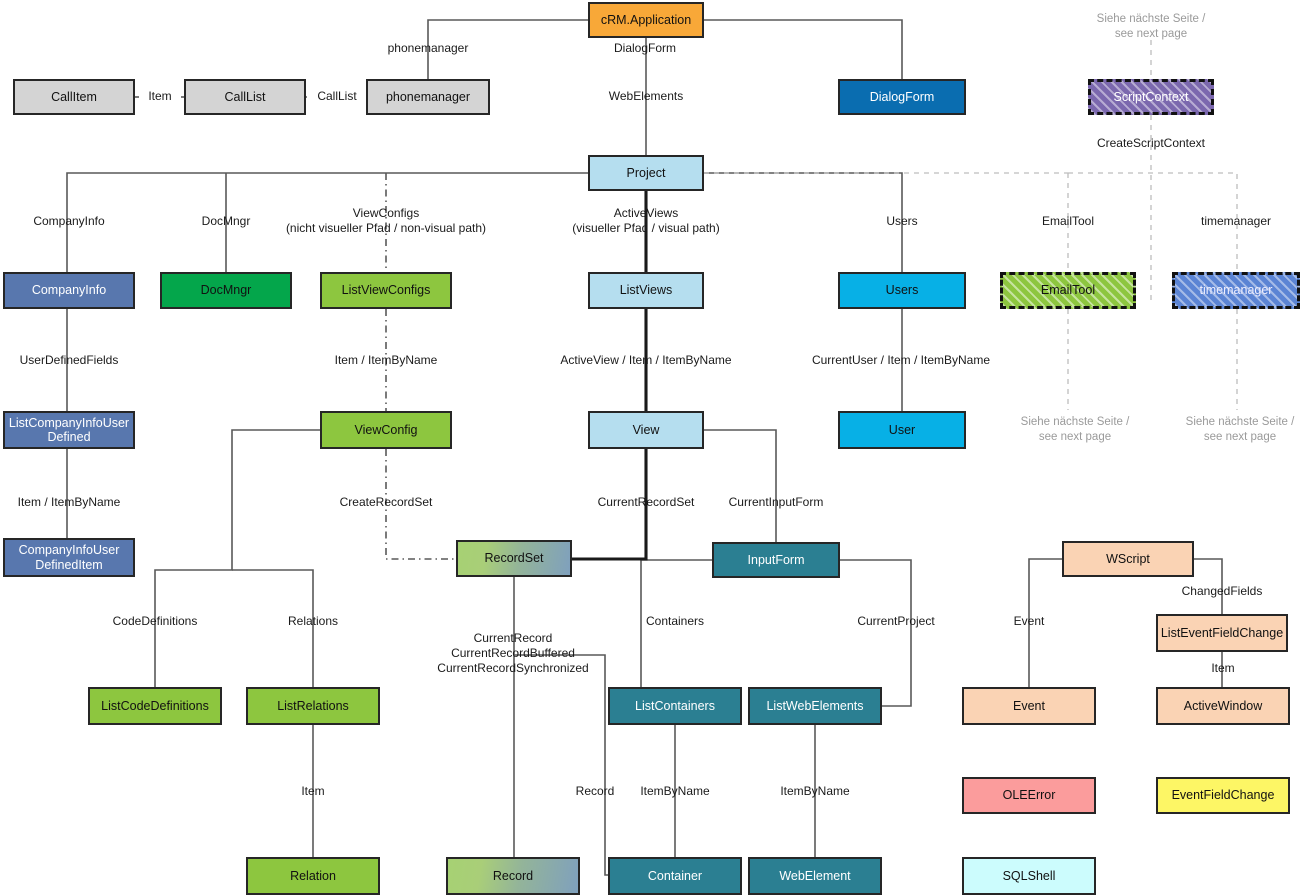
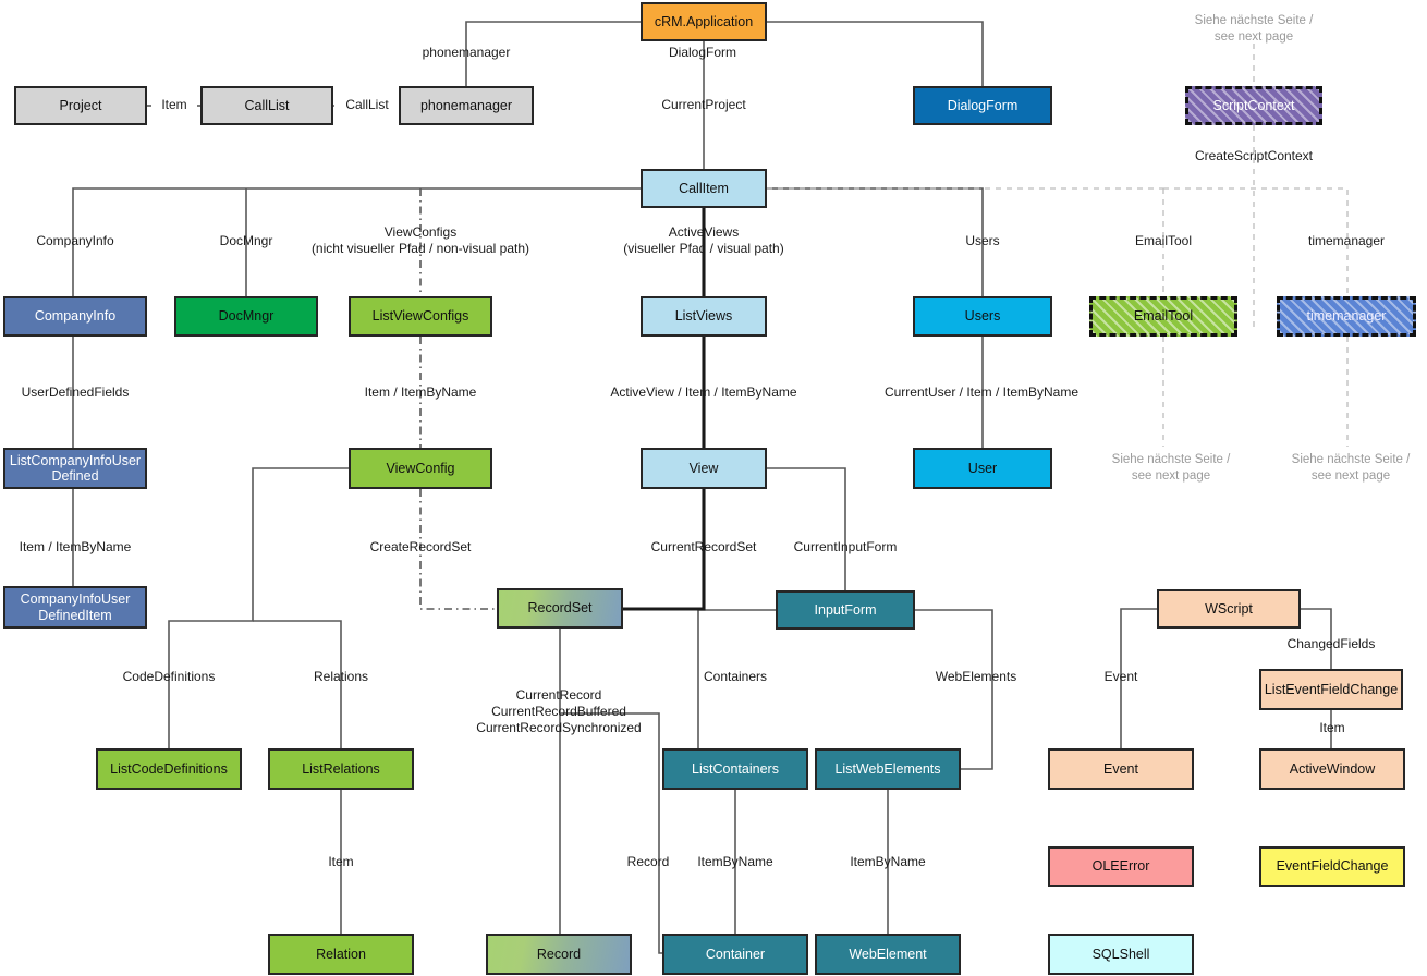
  cRM.Application
- CallItem
+ Project
  CallList
  phonemanager
  DialogForm
  ScriptContext
- Project
+ CallItem
  CompanyInfo
  DocMngr
  ListViewConfigs
  ListViews
  Users
  EmailTool
  timemanager
  ListCompanyInfoUser
  Defined
  ViewConfig
  View
  User
  CompanyInfoUser
  DefinedItem
  RecordSet
  InputForm
  WScript
  ListEventFieldChange
  ListCodeDefinitions
  ListRelations
  ListContainers
  ListWebElements
  Event
  ActiveWindow
  OLEError
  EventFieldChange
  Relation
  Record
  Container
  WebElement
  SQLShell
  Item
  CallList
  phonemanager
  DialogForm
- WebElements
+ CurrentProject
  CreateScriptContext
  CompanyInfo
  DocMngr
  ViewConfigs
  (nicht visueller Pfad / non-visual path)
  ActiveViews
  (visueller Pfad / visual path)
  Users
  EmailTool
  timemanager
  UserDefinedFields
  Item / ItemByName
  ActiveView / Item / ItemByName
  CurrentUser / Item / ItemByName
  Item / ItemByName
  CreateRecordSet
  CurrentRecordSet
  CurrentInputForm
  CodeDefinitions
  Relations
  CurrentRecord
  CurrentRecordBuffered
  CurrentRecordSynchronized
  Containers
- CurrentProject
+ WebElements
  Event
  ChangedFields
  Item
  Item
  Record
  ItemByName
  ItemByName
  Siehe nächste Seite /
  see next page
  Siehe nächste Seite /
  see next page
  Siehe nächste Seite /
  see next page
